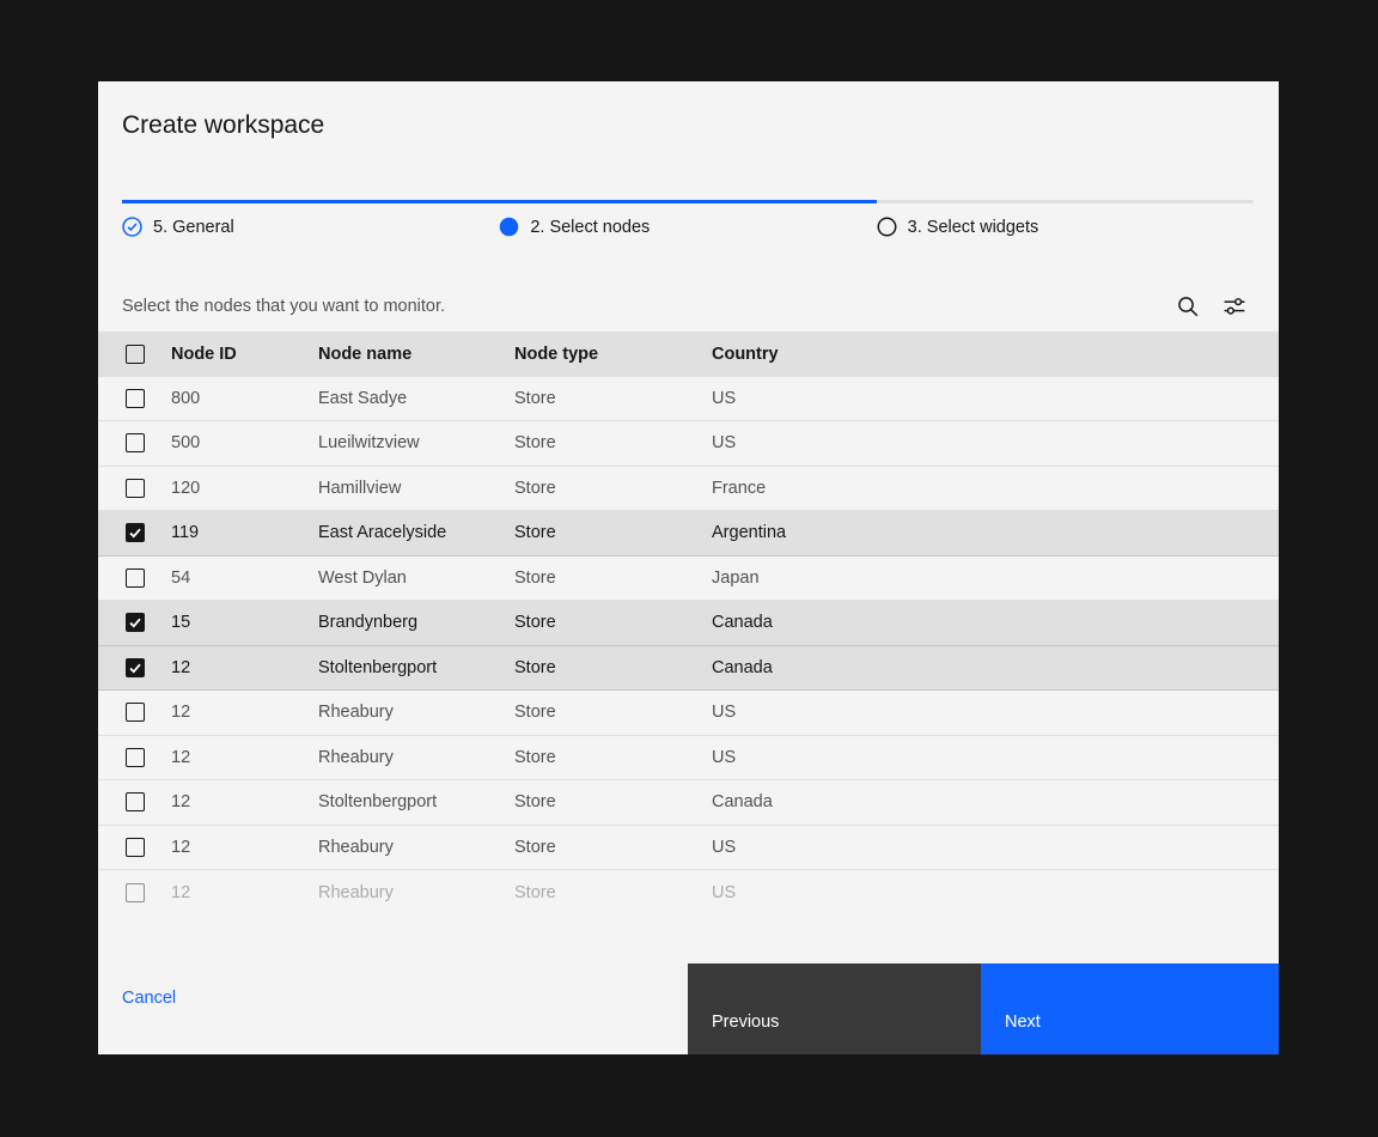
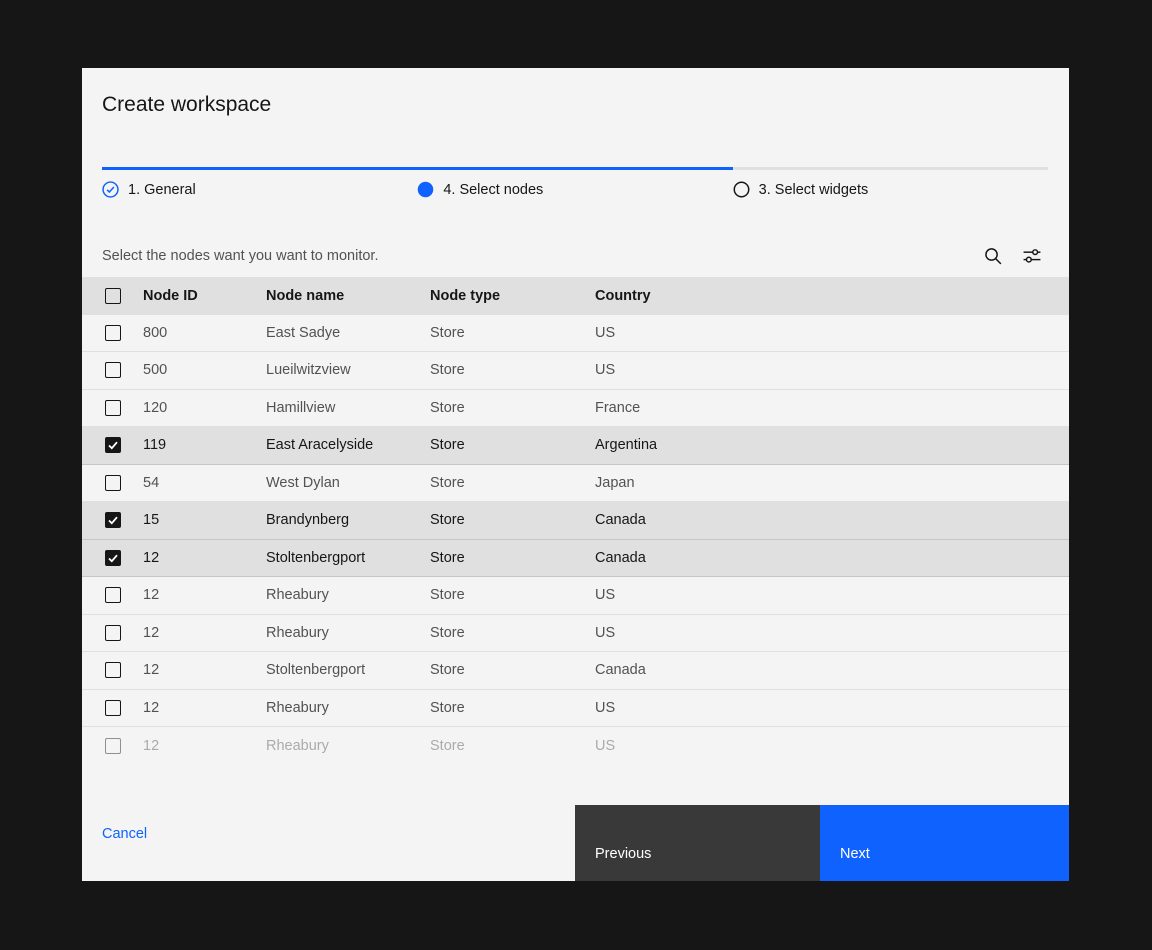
  Create workspace
- 5. General
+ 1. General
- 2. Select nodes
+ 4. Select nodes
  3. Select widgets
- Select the nodes that you want to monitor.
+ Select the nodes want you want to monitor.
  Node ID
  Node name
  Node type
  Country
  800
  East Sadye
  Store
  US
  500
  Lueilwitzview
  Store
  US
  120
  Hamillview
  Store
  France
  119
  East Aracelyside
  Store
  Argentina
  54
  West Dylan
  Store
  Japan
  15
  Brandynberg
  Store
  Canada
  12
  Stoltenbergport
  Store
  Canada
  12
  Rheabury
  Store
  US
  12
  Rheabury
  Store
  US
  12
  Stoltenbergport
  Store
  Canada
  12
  Rheabury
  Store
  US
  12
  Rheabury
  Store
  US
  Cancel
  Previous
  Next
